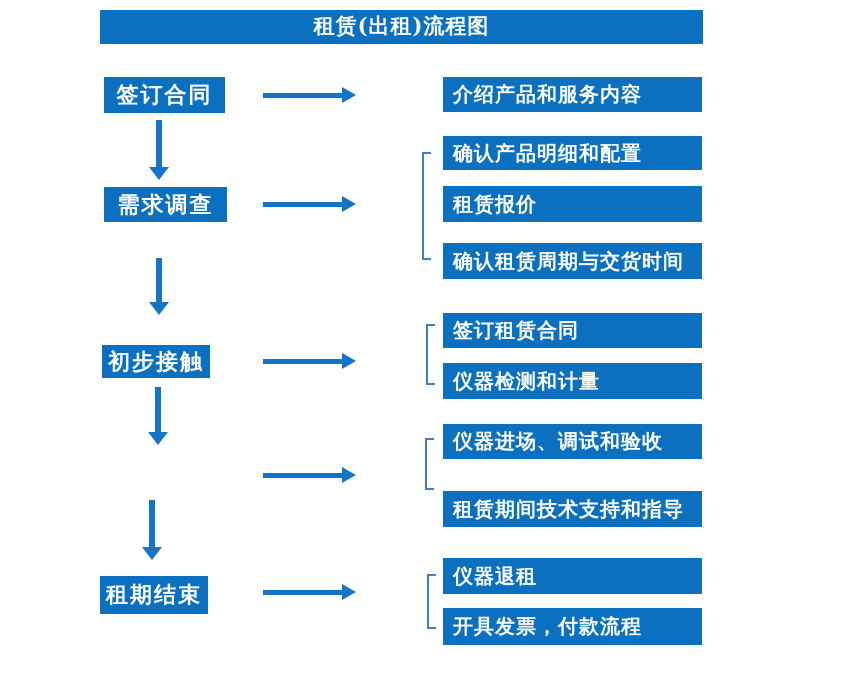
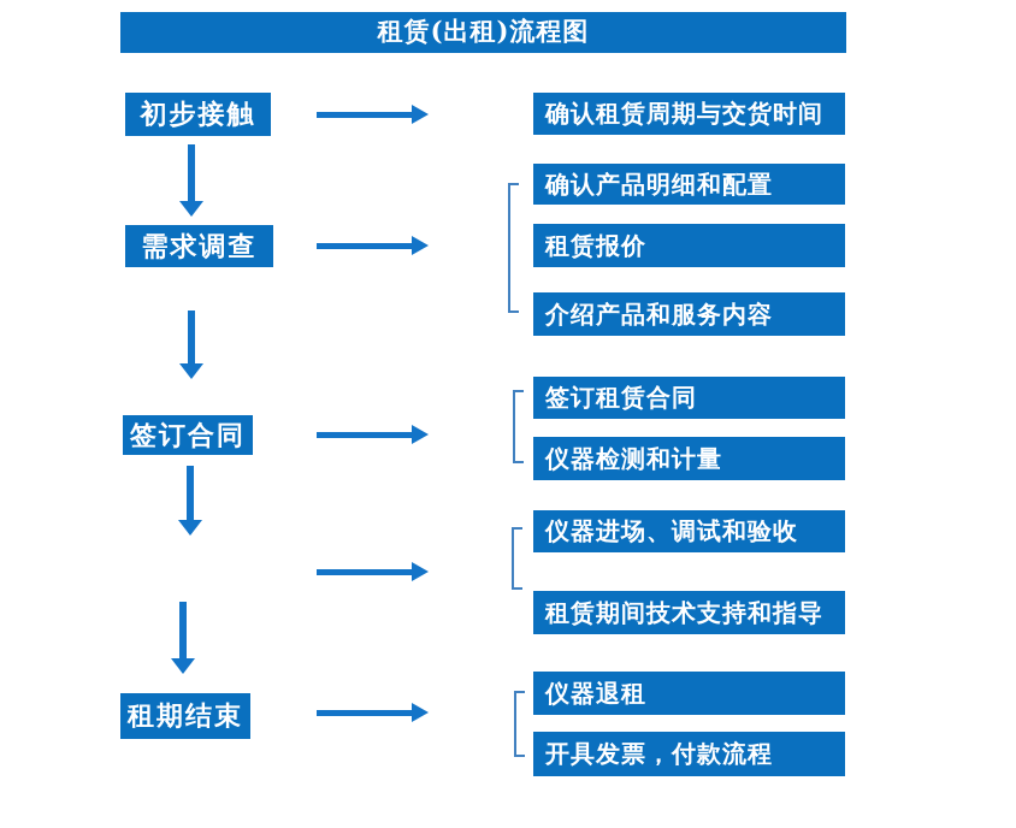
  租赁(出租)流程图
- 签订合同
+ 初步接触
  需求调查
- 初步接触
+ 签订合同
  租期结束
- 介绍产品和服务内容
+ 确认租赁周期与交货时间
  确认产品明细和配置
  租赁报价
- 确认租赁周期与交货时间
+ 介绍产品和服务内容
  签订租赁合同
  仪器检测和计量
  仪器进场、调试和验收
  租赁期间技术支持和指导
  仪器退租
  开具发票，付款流程
